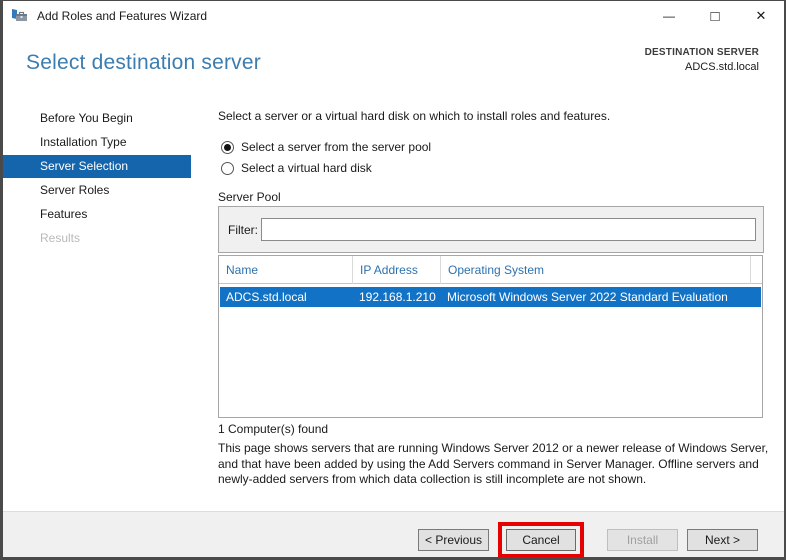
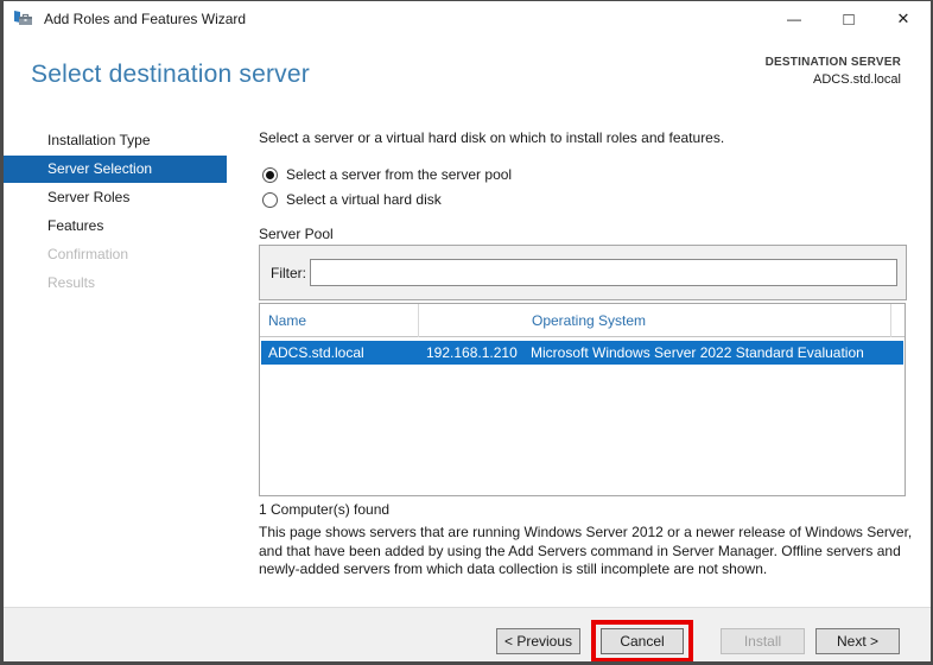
  Add Roles and Features Wizard
  —
  □
  ✕
  Select destination server
  DESTINATION SERVER
  ADCS.std.local
- Before You Begin
  Installation Type
  Server Selection
  Server Roles
  Features
+ Confirmation
  Results
  Select a server or a virtual hard disk on which to install roles and features.
  Select a server from the server pool
  Select a virtual hard disk
  Server Pool
  Filter:
  Name
- IP Address
  Operating System
  ADCS.std.local
  192.168.1.210
  Microsoft Windows Server 2022 Standard Evaluation
  1 Computer(s) found
  This page shows servers that are running Windows Server 2012 or a newer release of Windows Server, and that have been added by using the Add Servers command in Server Manager. Offline servers and newly-added servers from which data collection is still incomplete are not shown.
  < Previous
  Cancel
  Install
  Next >
